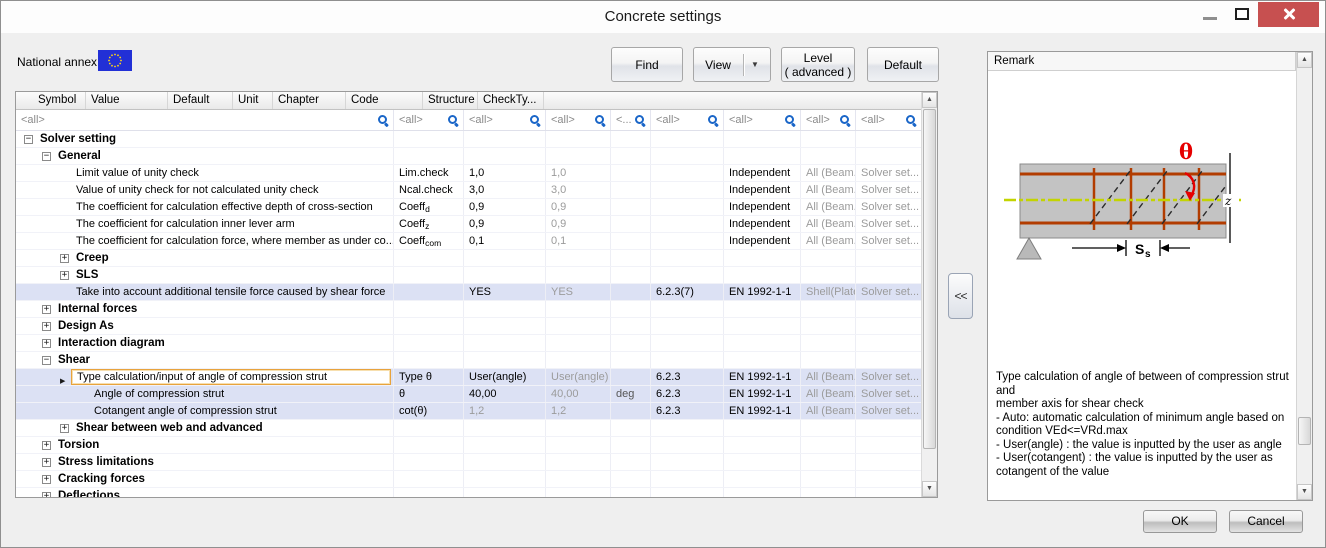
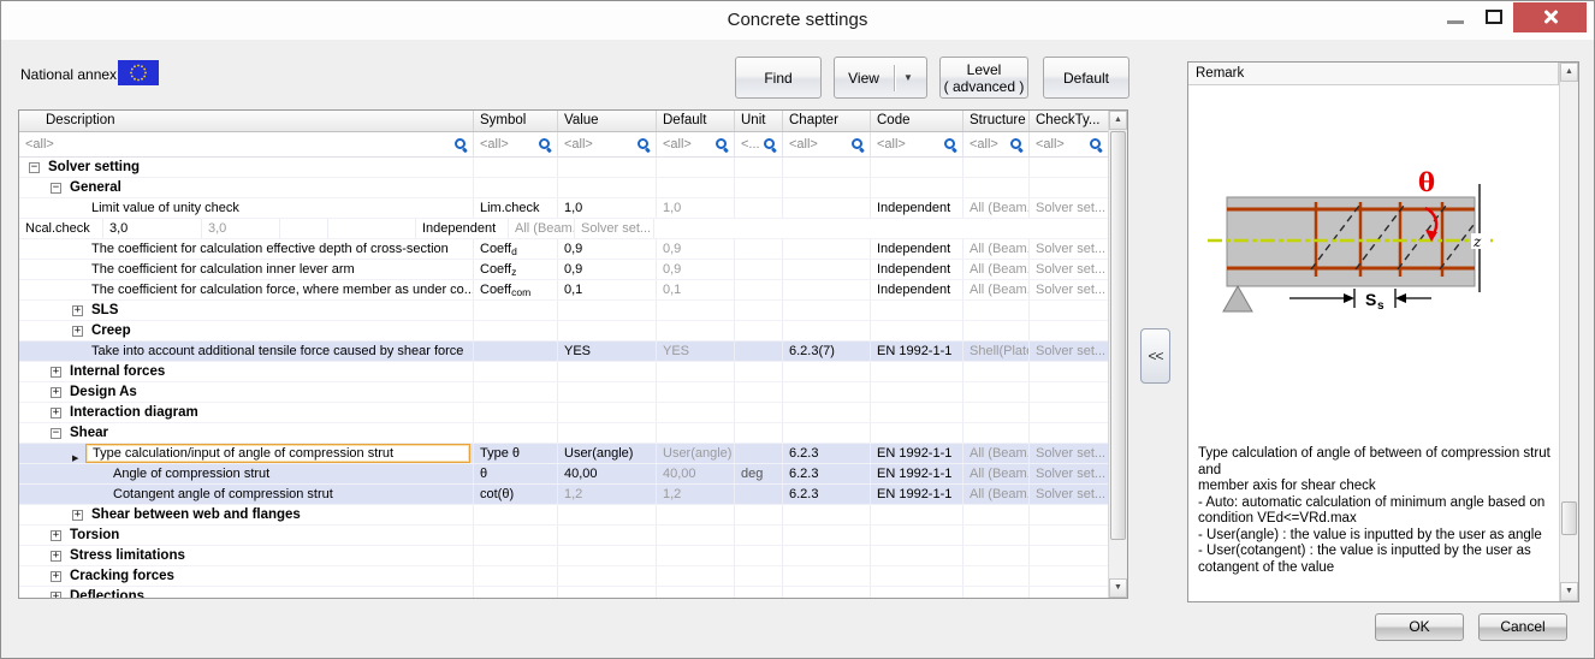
  Concrete settings
  National annex
  Find
  View
  ▼
  Level
  ( advanced )
  Default
+ Description
  Symbol
  Value
  Default
  Unit
  Chapter
  Code
  Structure
  CheckTy...
  <all>
  <all>
  <all>
  <all>
  <...
  <all>
  <all>
  <all>
  <all>
  −
  Solver setting
  −
  General
  Limit value of unity check
  Lim.check
  1,0
  1,0
  Independent
  All (Beam
  Solver set...
- Value of unity check for not calculated unity check
  Ncal.check
  3,0
  3,0
  Independent
  All (Beam
  Solver set...
  The coefficient for calculation effective depth of cross-section
  Coeffd
  0,9
  0,9
  Independent
  All (Beam
  Solver set...
  The coefficient for calculation inner lever arm
  Coeffz
  0,9
  0,9
  Independent
  All (Beam
  Solver set...
  The coefficient for calculation force, where member as under co..
  Coeffcom
  0,1
  0,1
  Independent
  All (Beam
  Solver set...
  +
- Creep
+ SLS
  +
- SLS
+ Creep
  Take into account additional tensile force caused by shear force
  YES
  YES
  6.2.3(7)
  EN 1992-1-1
  Shell(Plat
  Solver set...
  +
  Internal forces
  +
  Design As
  +
  Interaction diagram
  −
  Shear
  Type calculation/input of angle of compression strut
  Type θ
  User(angle)
  User(angle)
  6.2.3
  EN 1992-1-1
  All (Beam
  Solver set...
  Angle of compression strut
  θ
  40,00
  40,00
  deg
  6.2.3
  EN 1992-1-1
  All (Beam
  Solver set...
  Cotangent angle of compression strut
  cot(θ)
  1,2
  1,2
  6.2.3
  EN 1992-1-1
  All (Beam
  Solver set...
  +
- Shear between web and advanced
+ Shear between web and flanges
  +
  Torsion
  +
  Stress limitations
  +
  Cracking forces
  +
  Deflections
  <<
  Remark
  z
  θ
  S
  s
  Type calculation of angle of between of compression strut and
  member axis for shear check
  - Auto: automatic calculation of minimum angle based on
  condition VEd<=VRd.max
  - User(angle) : the value is inputted by the user as angle
  - User(cotangent) : the value is inputted by the user as
  cotangent of the value
  OK
  Cancel
